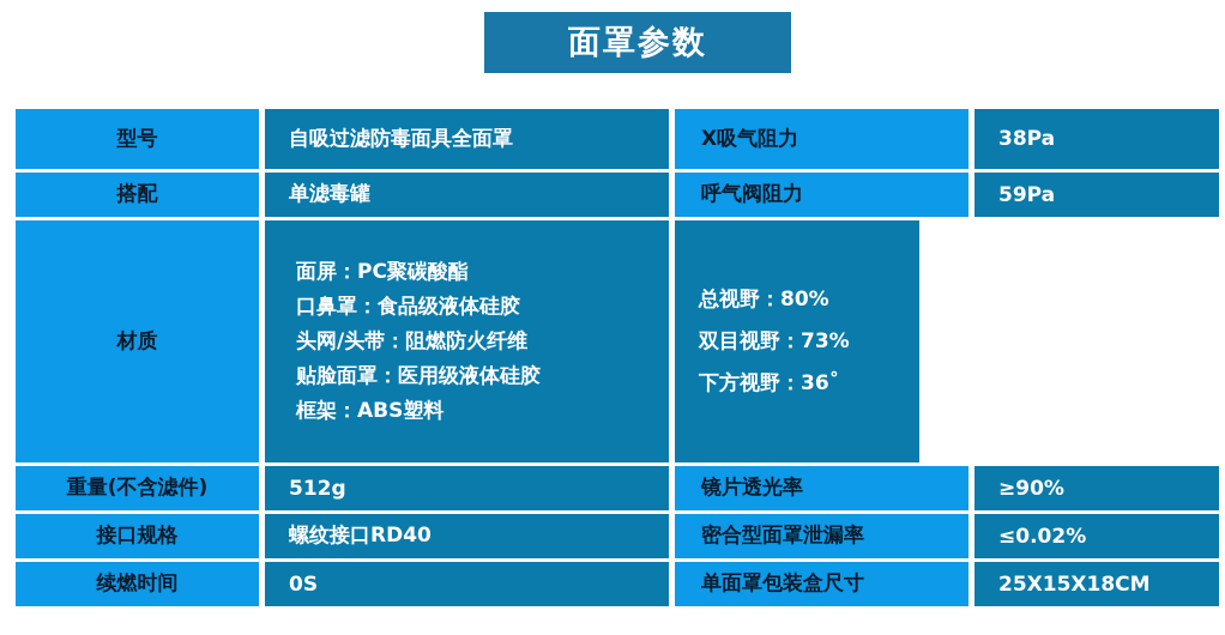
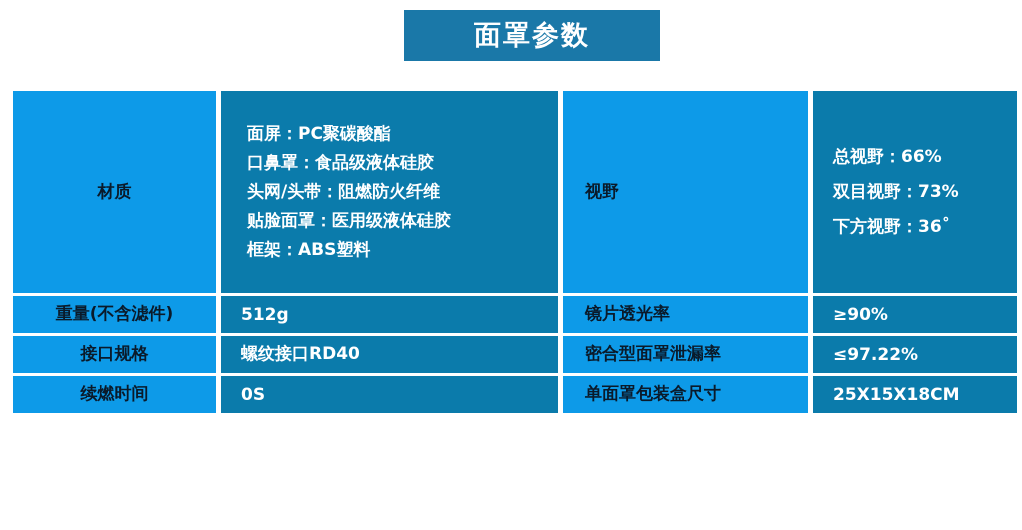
  面罩参数
- 型号
- 自吸过滤防毒面具全面罩
- 搭配
- 单滤毒罐
- X吸气阻力
- 38Pa
- 呼气阀阻力
- 59Pa
  材质
  面屏：PC聚碳酸酯
  口鼻罩：食品级液体硅胶
  头网/头带：阻燃防火纤维
  贴脸面罩：医用级液体硅胶
  框架：ABS塑料
+ 视野
- 总视野：80%
+ 总视野：66%
  双目视野：73%
  下方视野：36˚
  重量(不含滤件)
  512g
  接口规格
  螺纹接口RD40
  续燃时间
  0S
  镜片透光率
  ≥90%
  密合型面罩泄漏率
- ≤0.02%
+ ≤97.22%
  单面罩包装盒尺寸
  25X15X18CM
